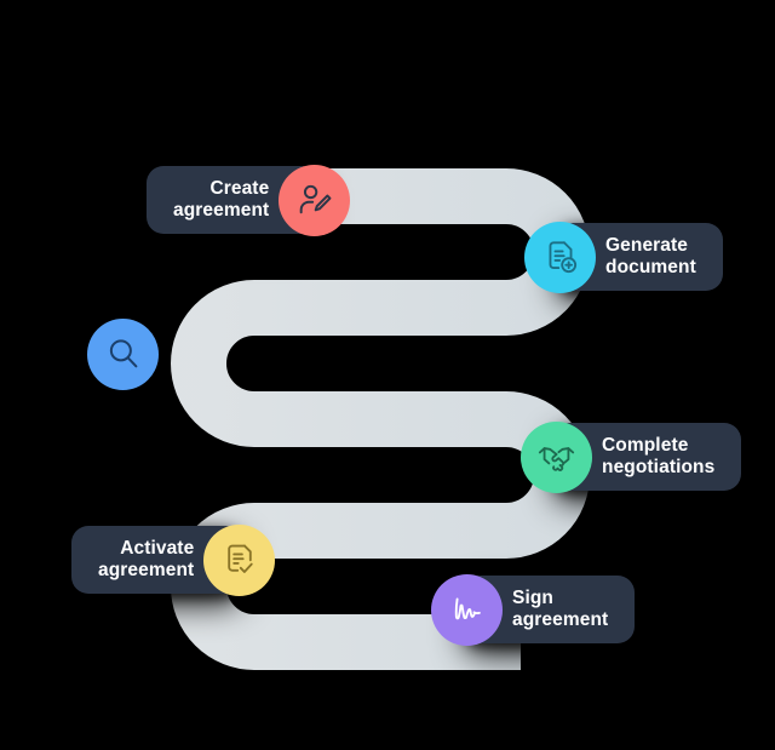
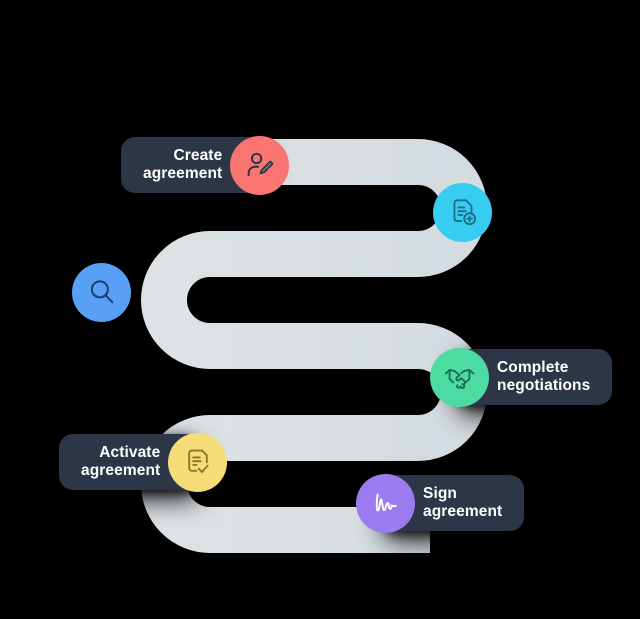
  Create
  agreement
- Generate
- document
  Complete
  negotiations
  Activate
  agreement
  Sign
  agreement
